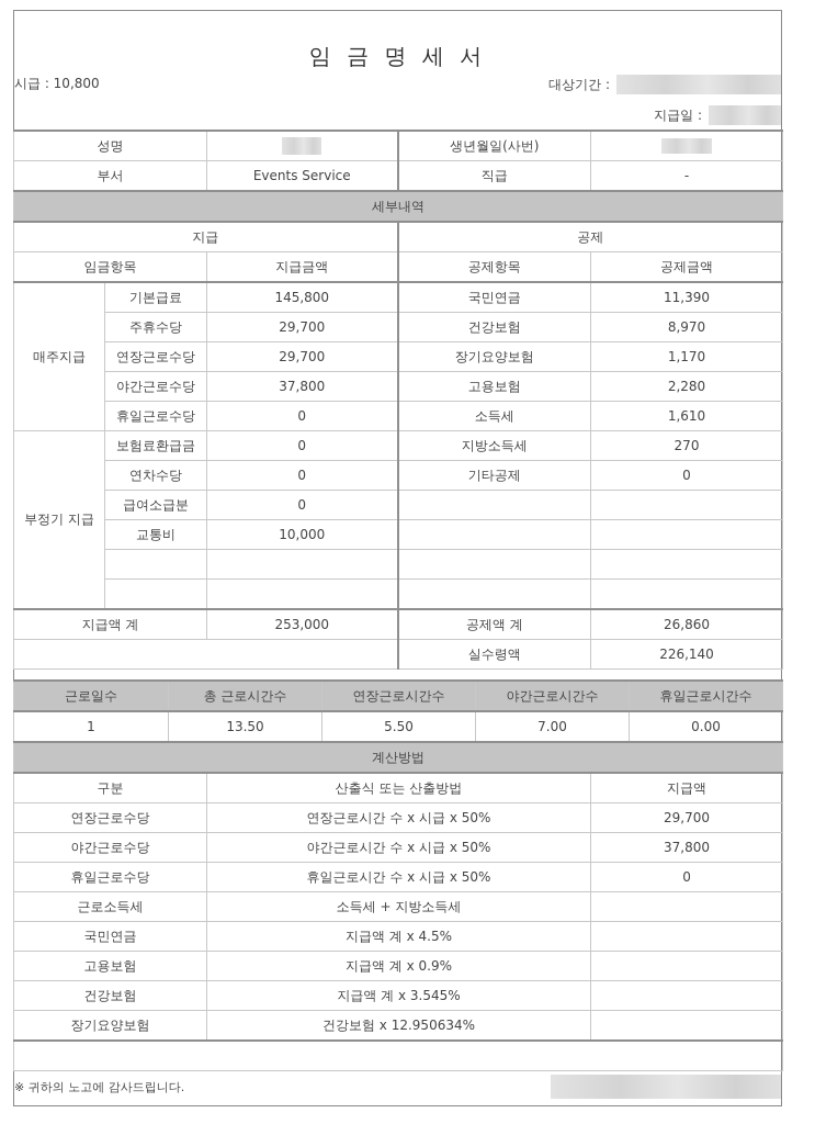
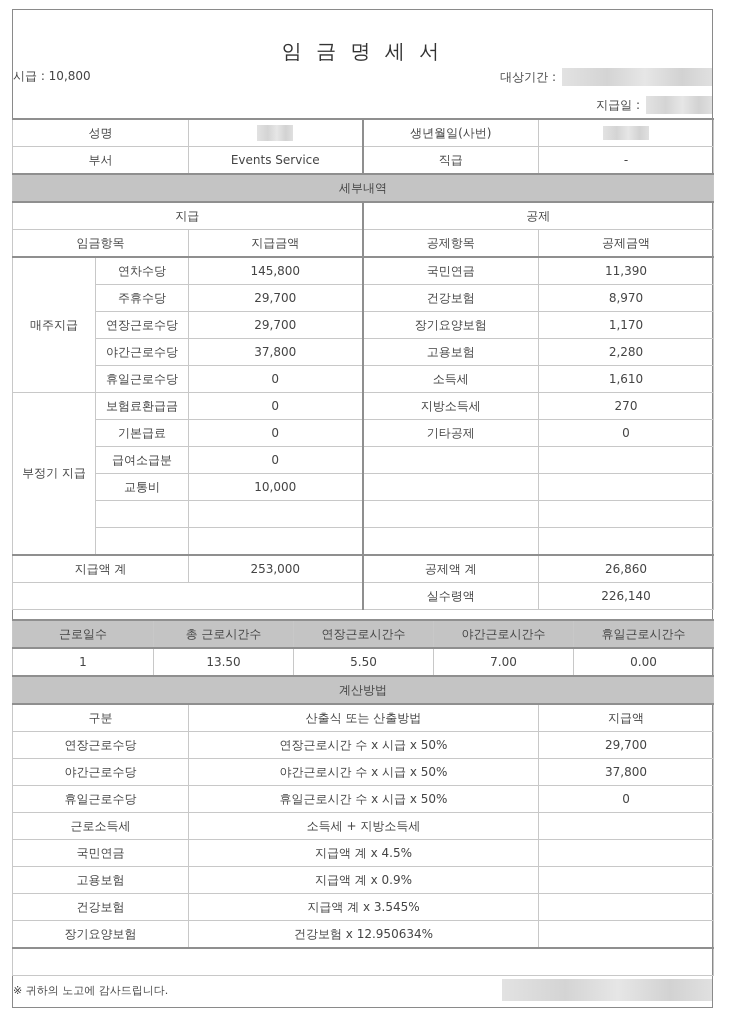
  임 금 명 세 서
  시급 : 10,800
  대상기간 :
  지급일 :
  성명		생년월일(사번)
  부서	Events Service	직급	-
  세부내역
  지급	공제
  임금항목	지급금액	공제항목	공제금액
- 매주지급	기본급료	145,800	국민연금	11,390
+ 매주지급	연차수당	145,800	국민연금	11,390
  주휴수당	29,700	건강보험	8,970
  연장근로수당	29,700	장기요양보험	1,170
  야간근로수당	37,800	고용보험	2,280
  휴일근로수당	0	소득세	1,610
  부정기 지급	보험료환급금	0	지방소득세	270
- 연차수당	0	기타공제	0
+ 기본급료	0	기타공제	0
  급여소급분	0
  교통비	10,000
  지급액 계	253,000	공제액 계	26,860
  	실수령액	226,140
  근로일수	총 근로시간수	연장근로시간수	야간근로시간수	휴일근로시간수
  1	13.50	5.50	7.00	0.00
  계산방법
  구분	산출식 또는 산출방법	지급액
  연장근로수당	연장근로시간 수 x 시급 x 50%	29,700
  야간근로수당	야간근로시간 수 x 시급 x 50%	37,800
  휴일근로수당	휴일근로시간 수 x 시급 x 50%	0
  근로소득세	소득세 + 지방소득세
  국민연금	지급액 계 x 4.5%
  고용보험	지급액 계 x 0.9%
  건강보험	지급액 계 x 3.545%
  장기요양보험	건강보험 x 12.950634%
  ※ 귀하의 노고에 감사드립니다.
